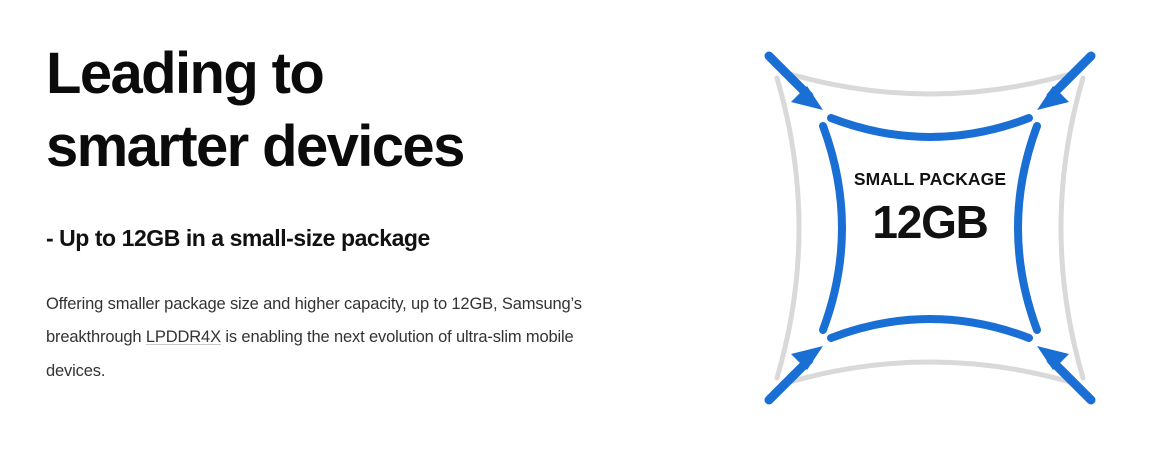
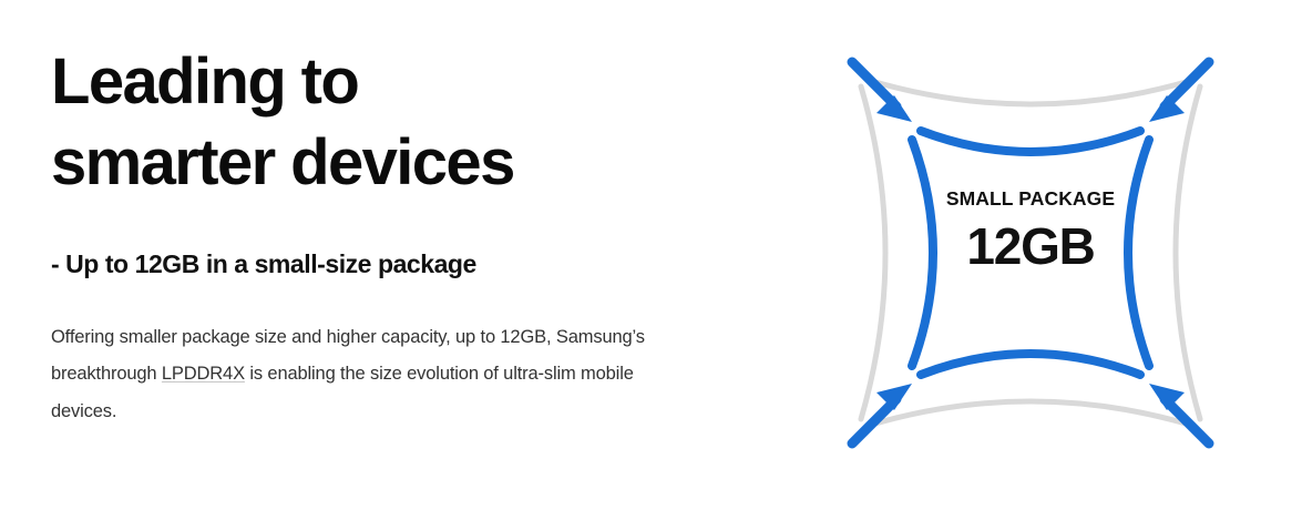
  Leading to
  smarter devices
  - Up to 12GB in a small-size package
- Offering smaller package size and higher capacity, up to 12GB, Samsung’s breakthrough LPDDR4X is enabling the next evolution of ultra-slim mobile devices.
+ Offering smaller package size and higher capacity, up to 12GB, Samsung’s breakthrough LPDDR4X is enabling the size evolution of ultra-slim mobile devices.
  SMALL PACKAGE
  12GB
